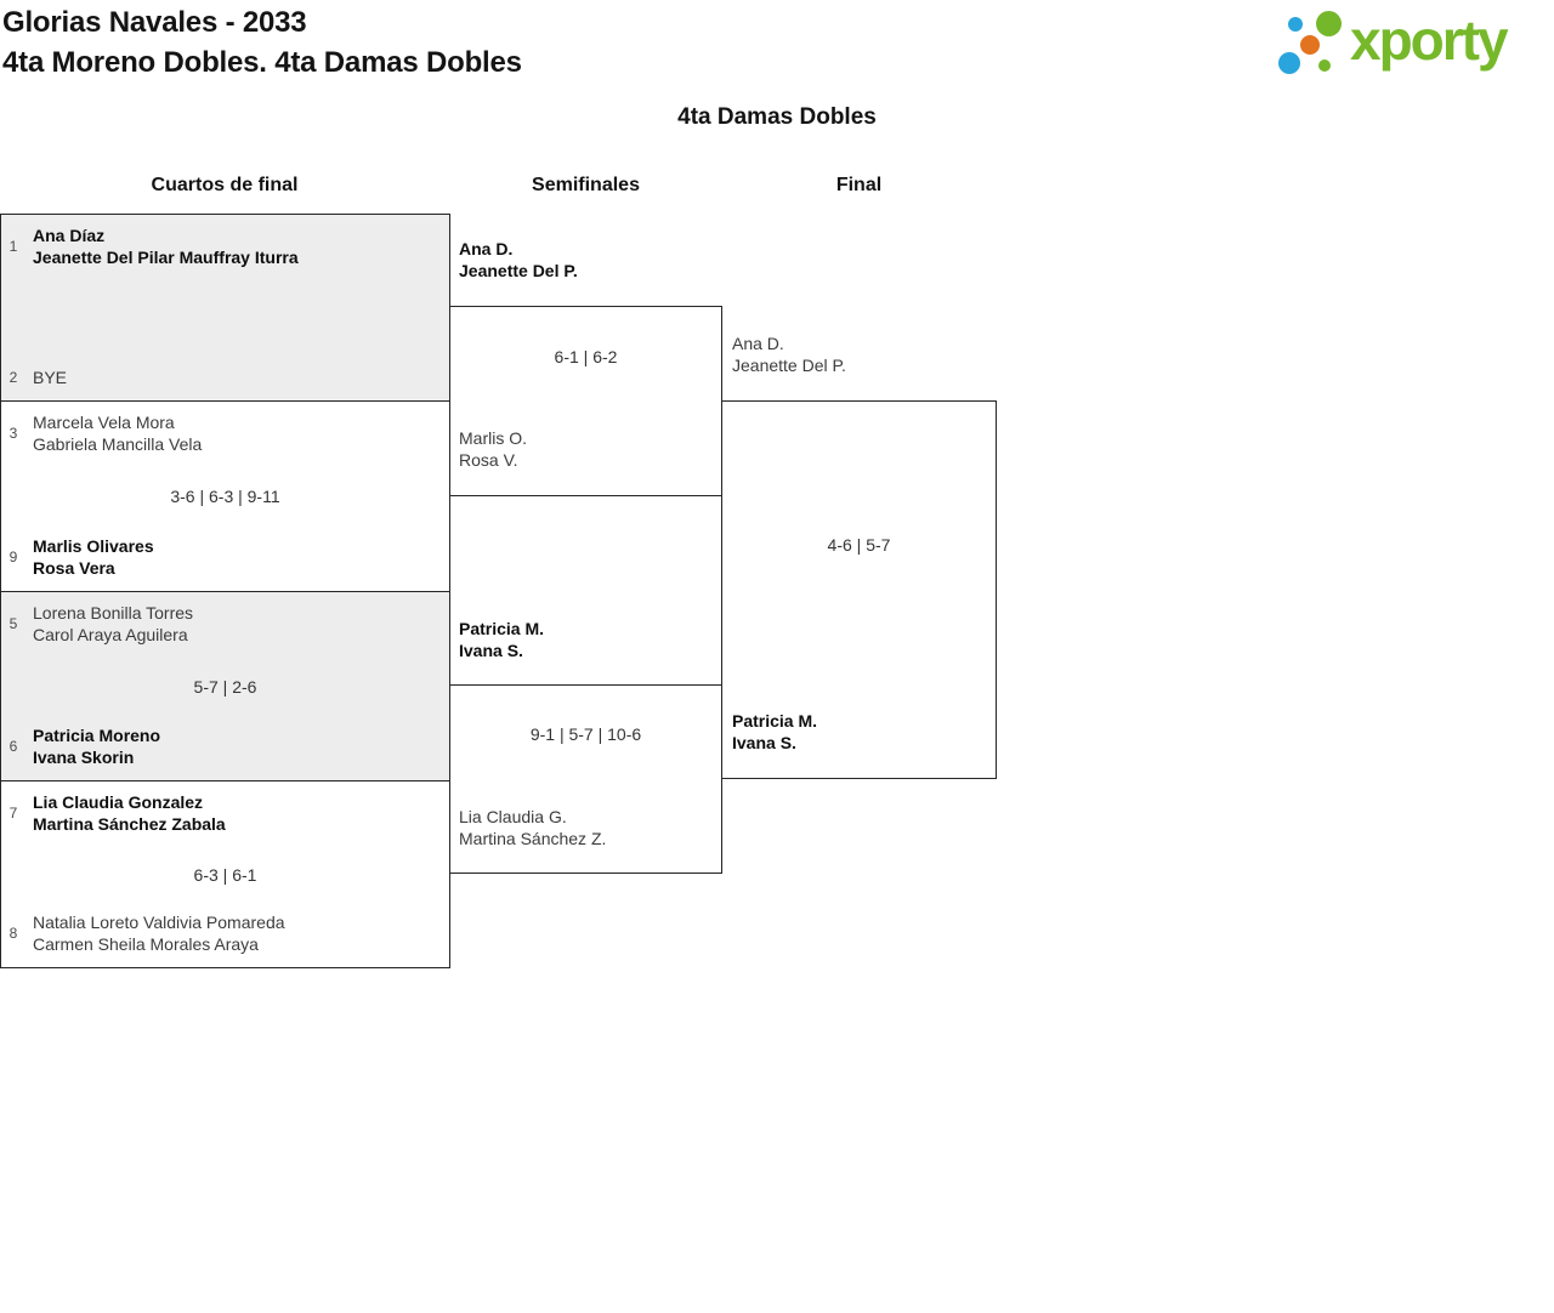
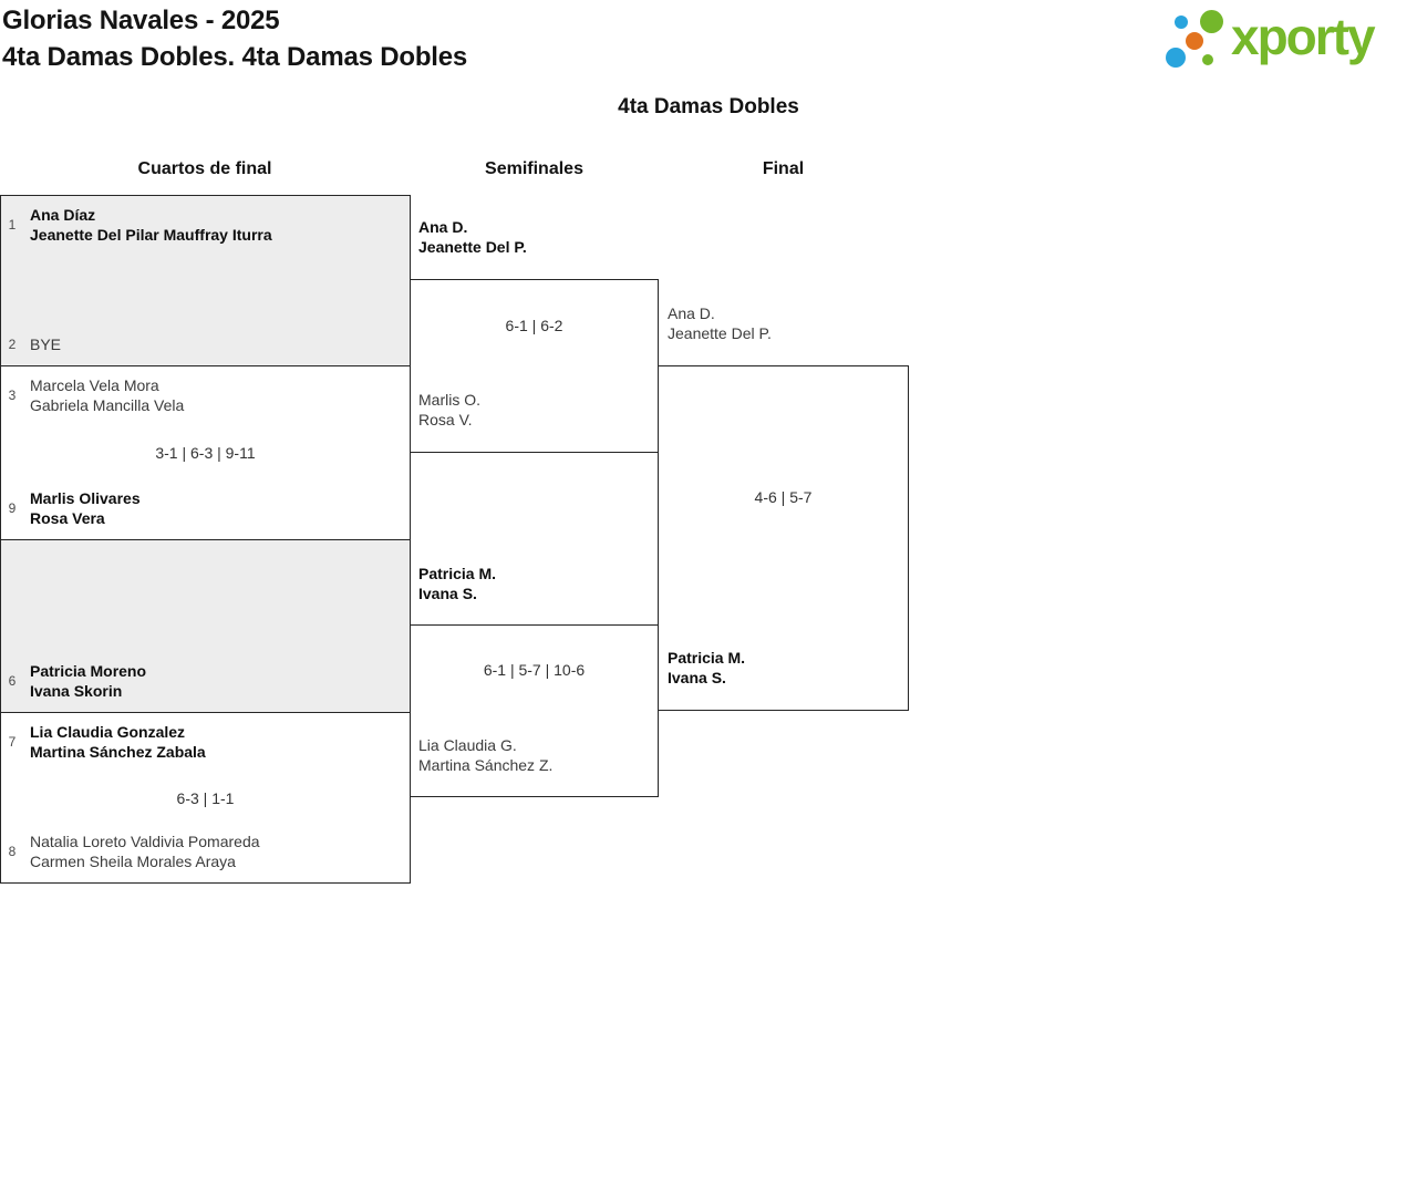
- Glorias Navales - 2033
+ Glorias Navales - 2025
- 4ta Moreno Dobles. 4ta Damas Dobles
+ 4ta Damas Dobles. 4ta Damas Dobles
  xporty
  4ta Damas Dobles
  Cuartos de final
  Semifinales
  Final
  1
  Ana Díaz
  Jeanette Del Pilar Mauffray Iturra
  2
  BYE
  3
  Marcela Vela Mora
  Gabriela Mancilla Vela
- 3-6 | 6-3 | 9-11
+ 3-1 | 6-3 | 9-11
  9
  Marlis Olivares
  Rosa Vera
- 5
- Lorena Bonilla Torres
- Carol Araya Aguilera
- 5-7 | 2-6
  6
  Patricia Moreno
  Ivana Skorin
  7
  Lia Claudia Gonzalez
  Martina Sánchez Zabala
- 6-3 | 6-1
+ 6-3 | 1-1
  8
  Natalia Loreto Valdivia Pomareda
  Carmen Sheila Morales Araya
  Ana D.
  Jeanette Del P.
  6-1 | 6-2
  Marlis O.
  Rosa V.
  Patricia M.
  Ivana S.
- 9-1 | 5-7 | 10-6
+ 6-1 | 5-7 | 10-6
  Lia Claudia G.
  Martina Sánchez Z.
  Ana D.
  Jeanette Del P.
  4-6 | 5-7
  Patricia M.
  Ivana S.
